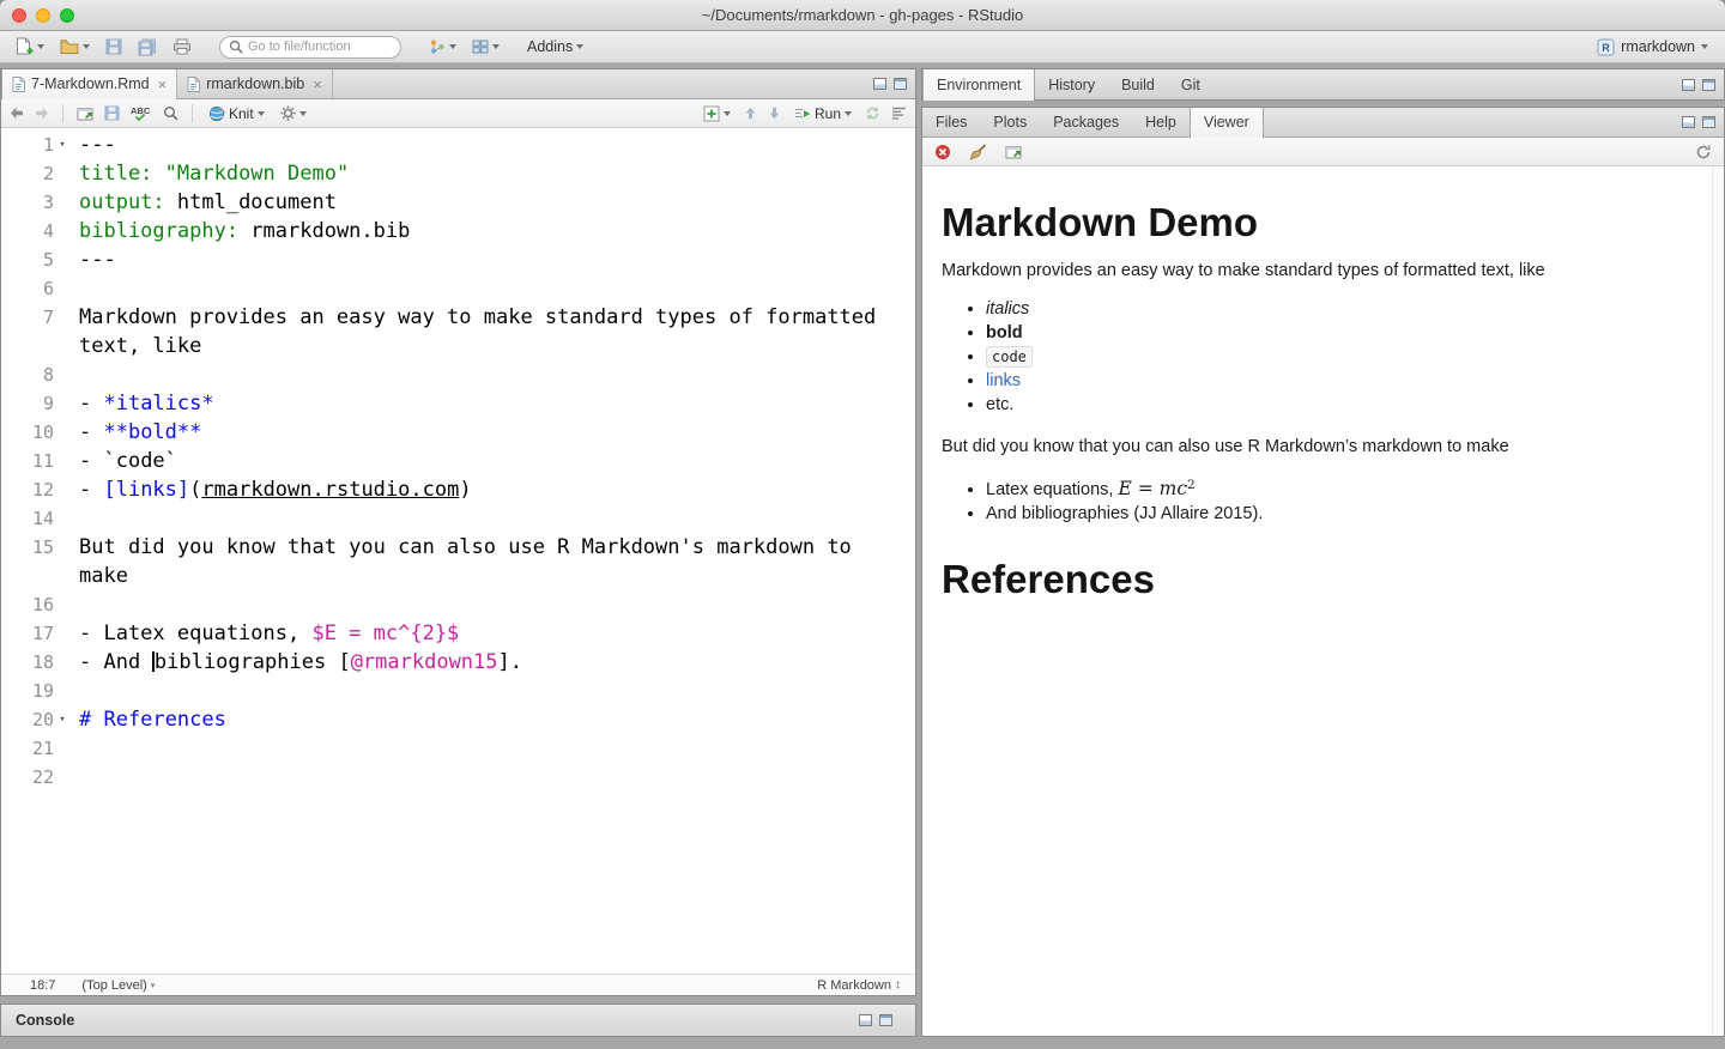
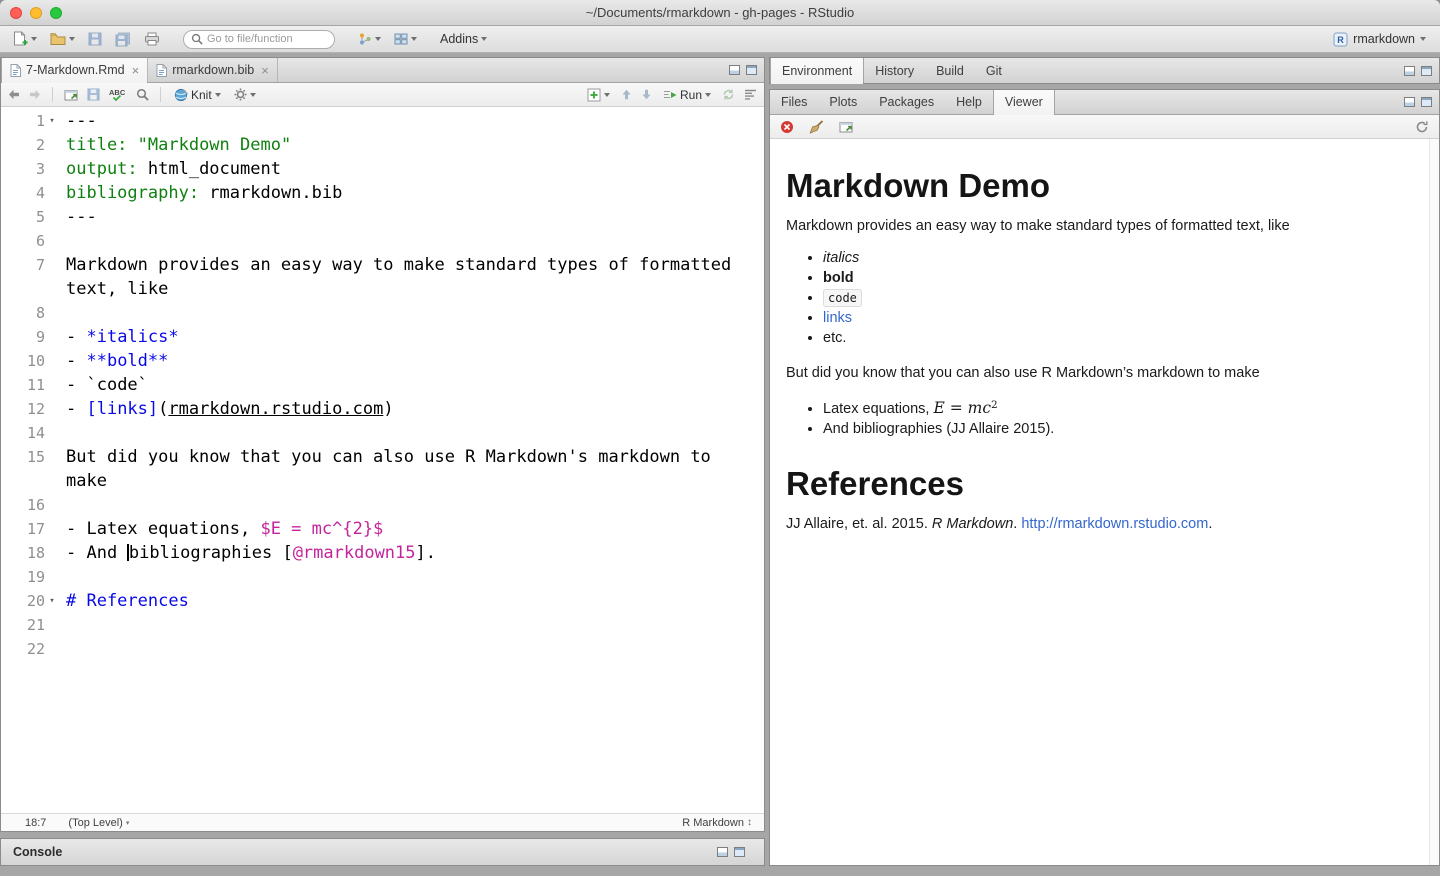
  ~/Documents/rmarkdown - gh-pages - RStudio
  Go to file/function
  Addins
  R
  rmarkdown
  7-Markdown.Rmd
  ×
  rmarkdown.bib
  ×
  ABC
  Knit
  Run
  1
  ▾
  ---
  2
  title: "Markdown Demo"
  3
  output: html_document
  4
  bibliography: rmarkdown.bib
  5
  ---
  6
  7
  Markdown provides an easy way to make standard types of formatted
  text, like
  8
  9
  - *italics*
  10
  - **bold**
  11
  - `code`
  12
  - [links](rmarkdown.rstudio.com)
  14
  15
  But did you know that you can also use R Markdown's markdown to
  make
  16
  17
  - Latex equations, $E = mc^{2}$
  18
  - And bibliographies [@rmarkdown15].
  19
  20
  ▾
  # References
  21
  22
  18:7
  (Top Level)
  R Markdown
  ↕
  Console
  Environment
  History
  Build
  Git
  Files
  Plots
  Packages
  Help
  Viewer
  Markdown Demo
  Markdown provides an easy way to make standard types of formatted text, like
  italics
  bold
  code
  links
  etc.
  But did you know that you can also use R Markdown’s markdown to make
  Latex equations, E = mc2
  And bibliographies (JJ Allaire 2015).
  References
+ JJ Allaire, et. al. 2015. R Markdown. http://rmarkdown.rstudio.com.
